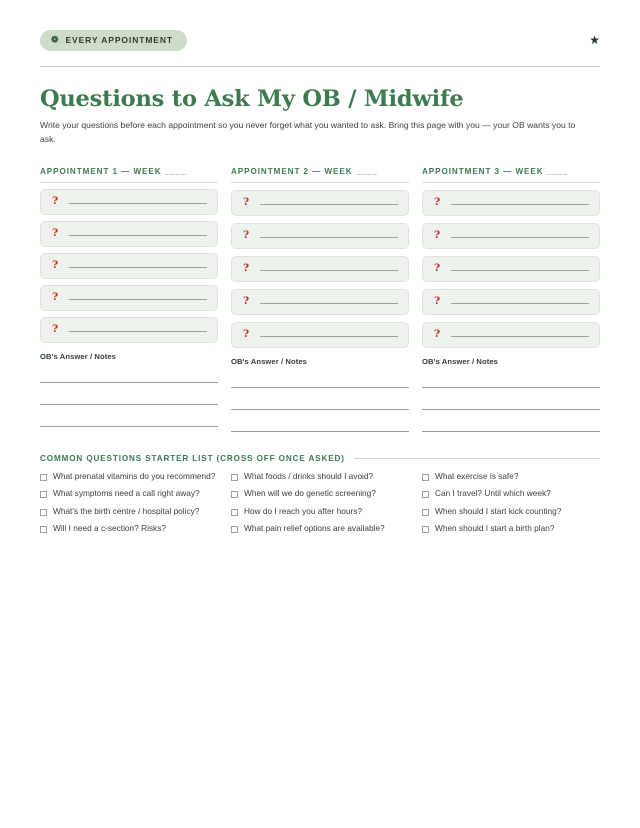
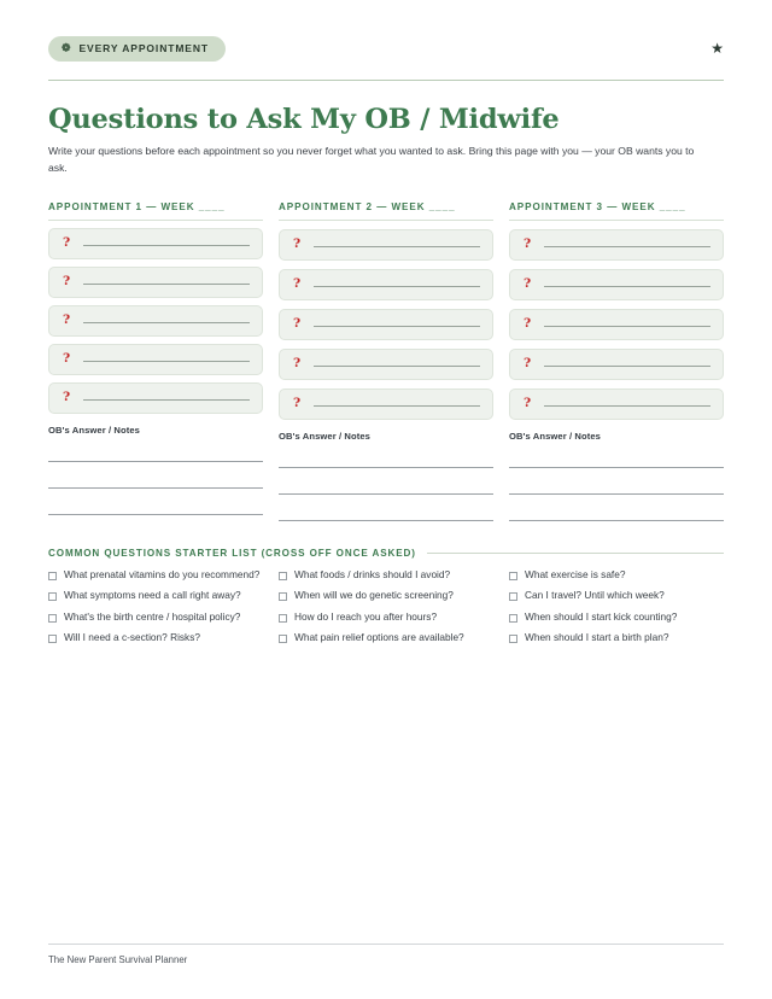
  ❁
  EVERY APPOINTMENT
  ★
  Questions to Ask My OB / Midwife
  Write your questions before each appointment so you never forget what you wanted to ask. Bring this page with you — your OB wants you to ask.
  APPOINTMENT 1 — WEEK ____
  ?
  ?
  ?
  ?
  ?
  OB's Answer / Notes
  APPOINTMENT 2 — WEEK ____
  ?
  ?
  ?
  ?
  ?
  OB's Answer / Notes
  APPOINTMENT 3 — WEEK ____
  ?
  ?
  ?
  ?
  ?
  OB's Answer / Notes
  COMMON QUESTIONS STARTER LIST (CROSS OFF ONCE ASKED)
  What prenatal vitamins do you recommend?
  What symptoms need a call right away?
  What's the birth centre / hospital policy?
  Will I need a c-section? Risks?
  What foods / drinks should I avoid?
  When will we do genetic screening?
  How do I reach you after hours?
  What pain relief options are available?
  What exercise is safe?
  Can I travel? Until which week?
  When should I start kick counting?
  When should I start a birth plan?
+ The New Parent Survival Planner
